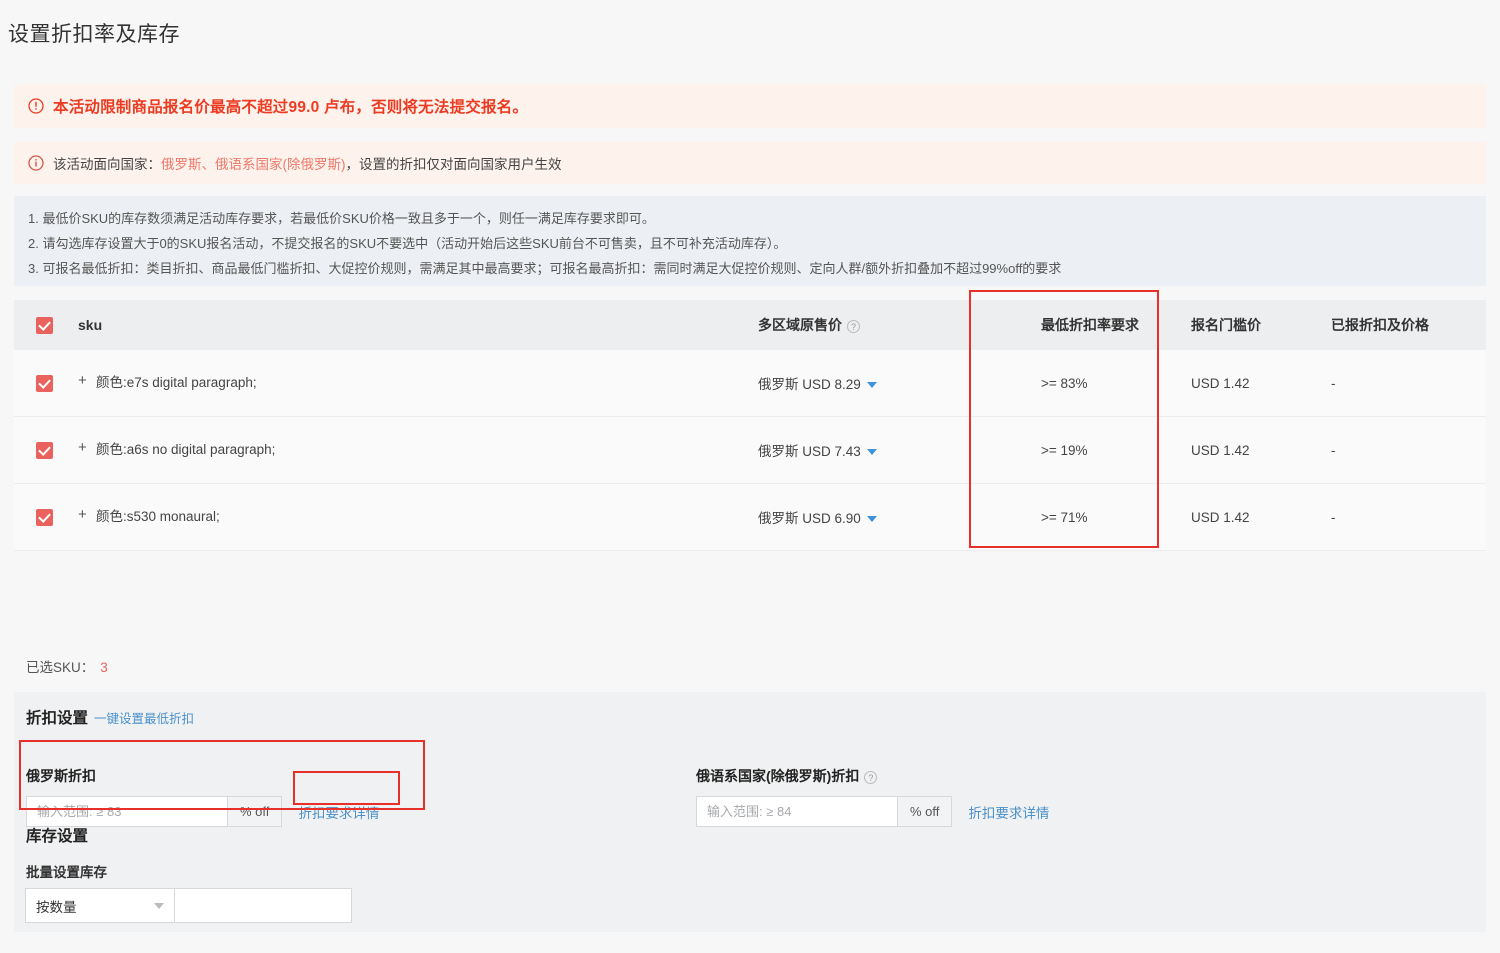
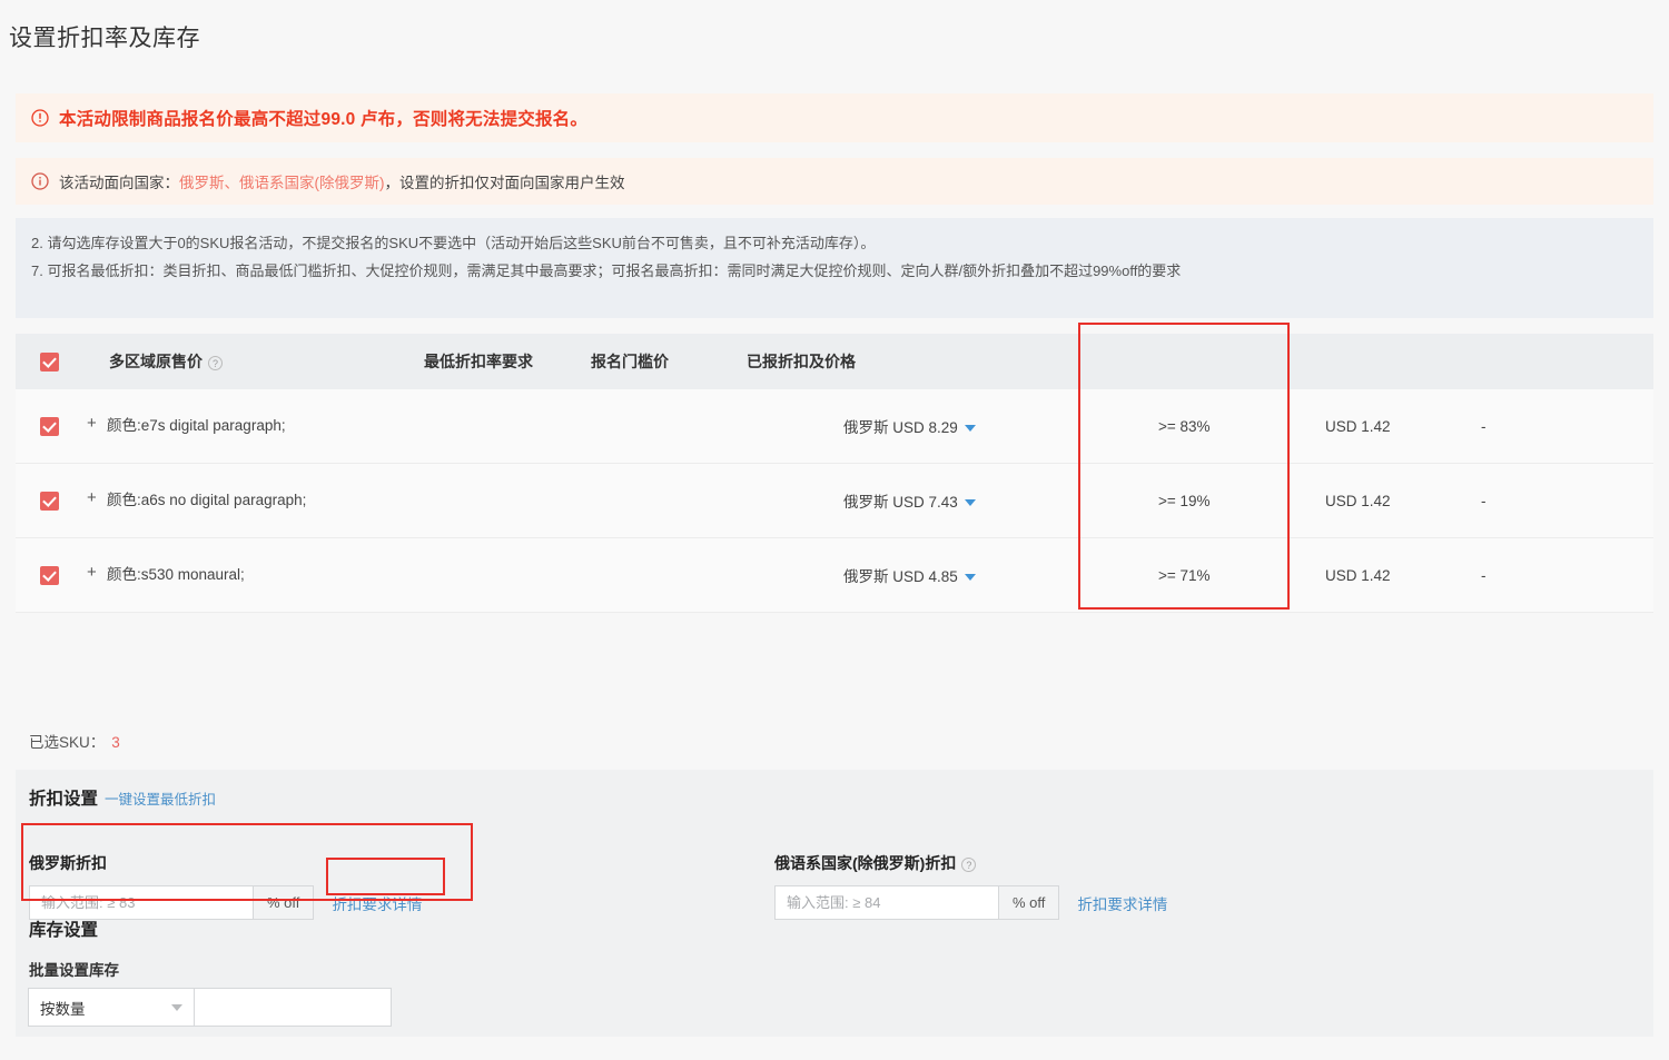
  设置折扣率及库存
  本活动限制商品报名价最高不超过99.0 卢布，否则将无法提交报名。
  该活动面向国家：俄罗斯、俄语系国家(除俄罗斯)，设置的折扣仅对面向国家用户生效
- 1. 最低价SKU的库存数须满足活动库存要求，若最低价SKU价格一致且多于一个，则任一满足库存要求即可。
  2. 请勾选库存设置大于0的SKU报名活动，不提交报名的SKU不要选中（活动开始后这些SKU前台不可售卖，且不可补充活动库存）。
- 3. 可报名最低折扣：类目折扣、商品最低门槛折扣、大促控价规则，需满足其中最高要求；可报名最高折扣：需同时满足大促控价规则、定向人群/额外折扣叠加不超过99%off的要求
+ 7. 可报名最低折扣：类目折扣、商品最低门槛折扣、大促控价规则，需满足其中最高要求；可报名最高折扣：需同时满足大促控价规则、定向人群/额外折扣叠加不超过99%off的要求
- sku
  多区域原售价 ?
  最低折扣率要求
  报名门槛价
  已报折扣及价格
  + 颜色:e7s digital paragraph;
  俄罗斯 USD 8.29
  >= 83%
  USD 1.42
  -
  + 颜色:a6s no digital paragraph;
  俄罗斯 USD 7.43
  >= 19%
  USD 1.42
  -
  + 颜色:s530 monaural;
- 俄罗斯 USD 6.90
+ 俄罗斯 USD 4.85
  >= 71%
  USD 1.42
  -
  已选SKU： 3
  折扣设置 一键设置最低折扣
  俄罗斯折扣
  输入范围: ≥ 83
  % off
  折扣要求详情
  俄语系国家(除俄罗斯)折扣 ?
  输入范围: ≥ 84
  % off
  折扣要求详情
  库存设置
  批量设置库存
  按数量
